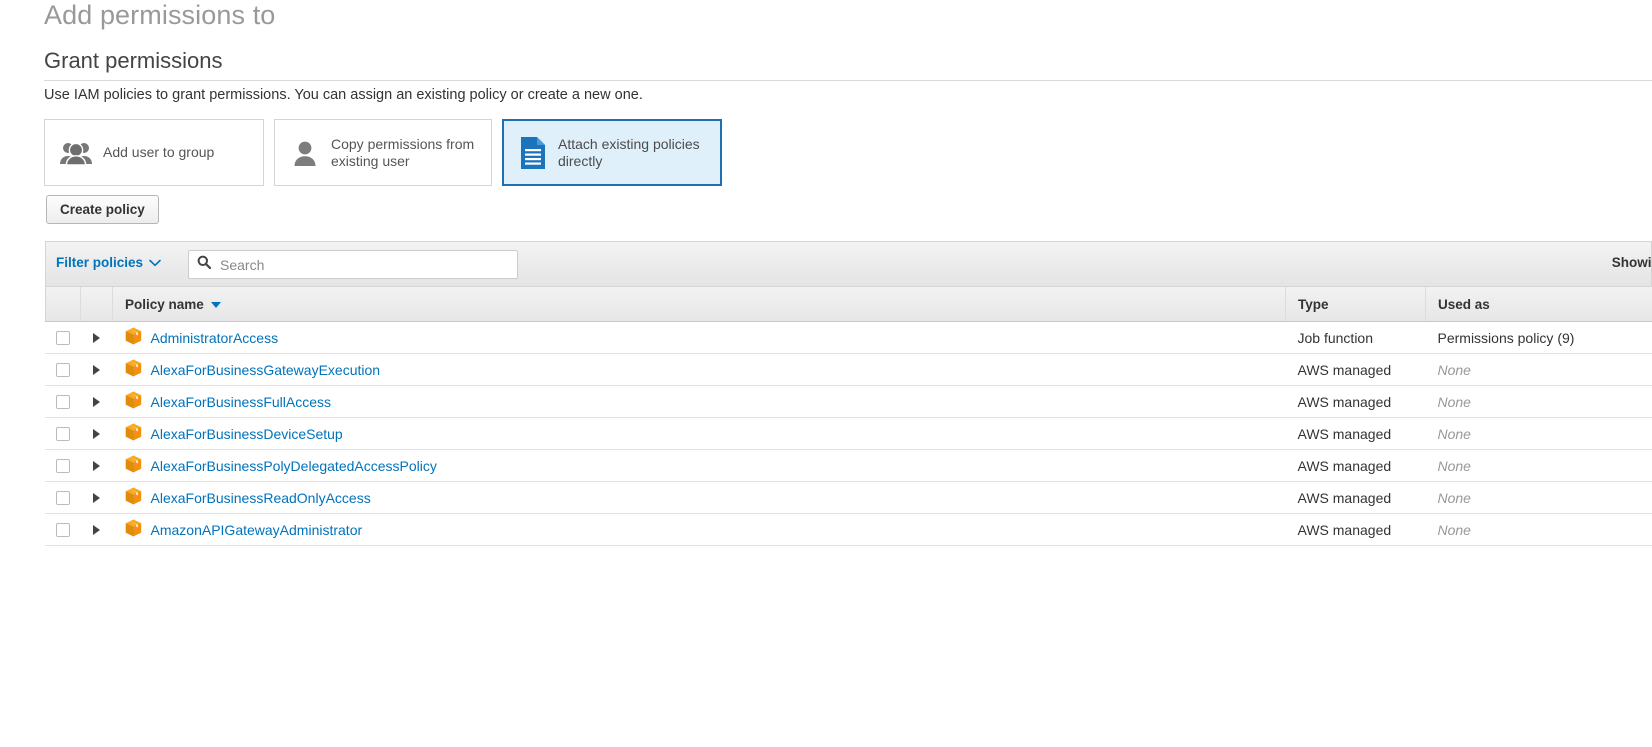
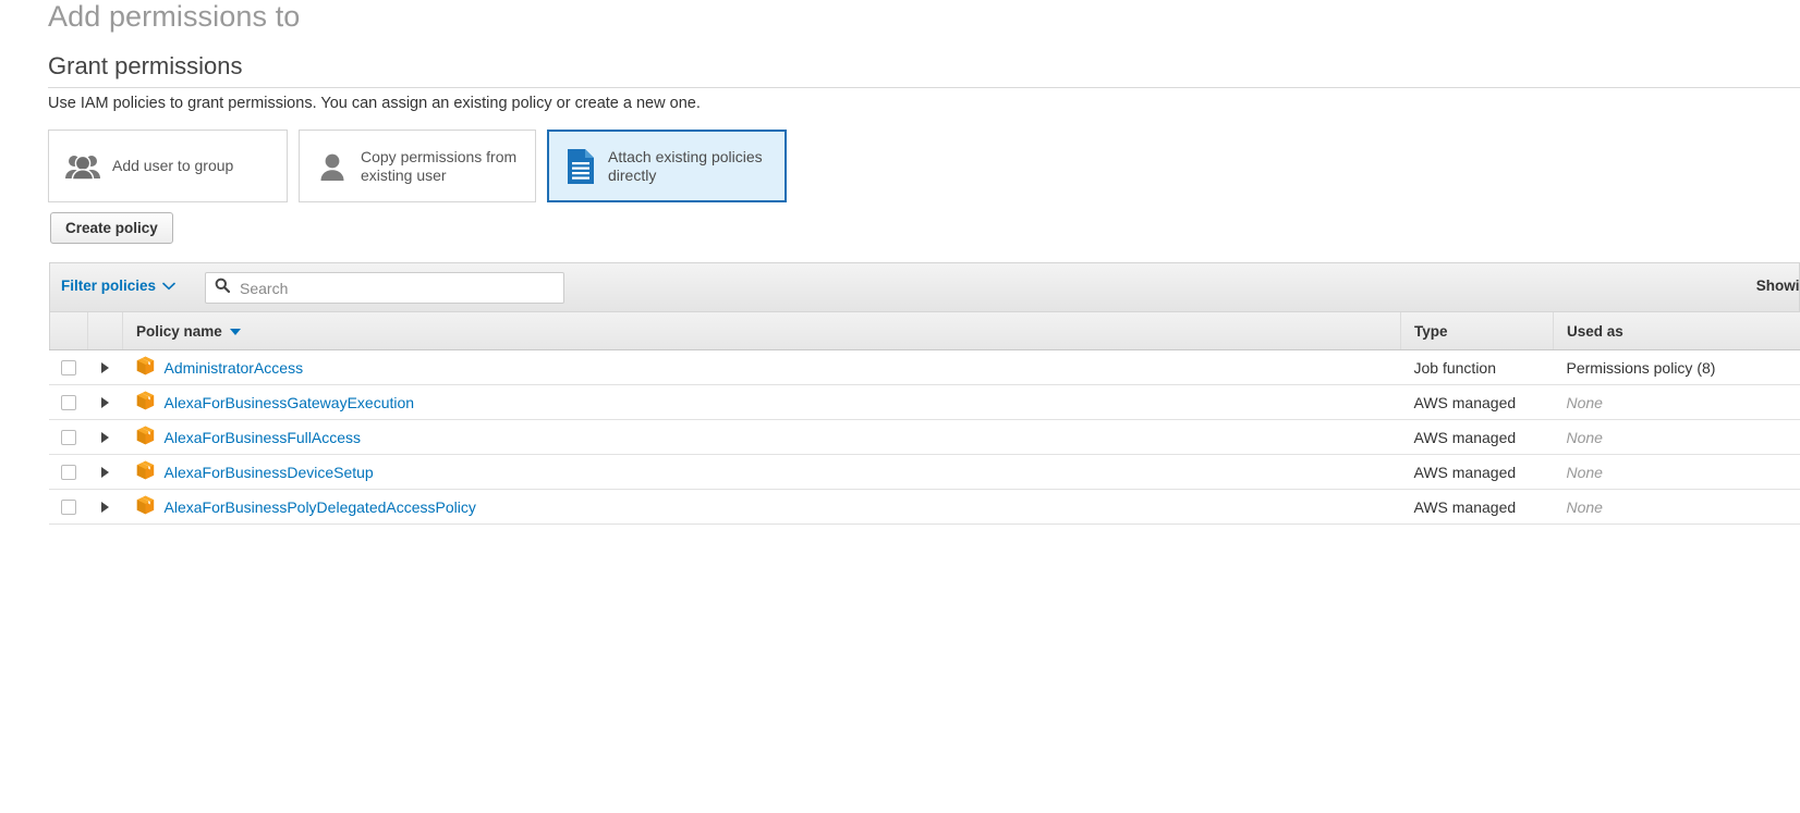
  Add permissions to
  Grant permissions
  Use IAM policies to grant permissions. You can assign an existing policy or create a new one.
  Add user to group
  Copy permissions from existing user
  Attach existing policies directly
  Create policy
  Filter policies
  Search
  Showi
  		Policy name	Type	Used as
- 		AdministratorAccess	Job function	Permissions policy (9)
+ 		AdministratorAccess	Job function	Permissions policy (8)
  		AlexaForBusinessGatewayExecution	AWS managed	None
  		AlexaForBusinessFullAccess	AWS managed	None
  		AlexaForBusinessDeviceSetup	AWS managed	None
  		AlexaForBusinessPolyDelegatedAccessPolicy	AWS managed	None
- 		AlexaForBusinessReadOnlyAccess	AWS managed	None
- 		AmazonAPIGatewayAdministrator	AWS managed	None
